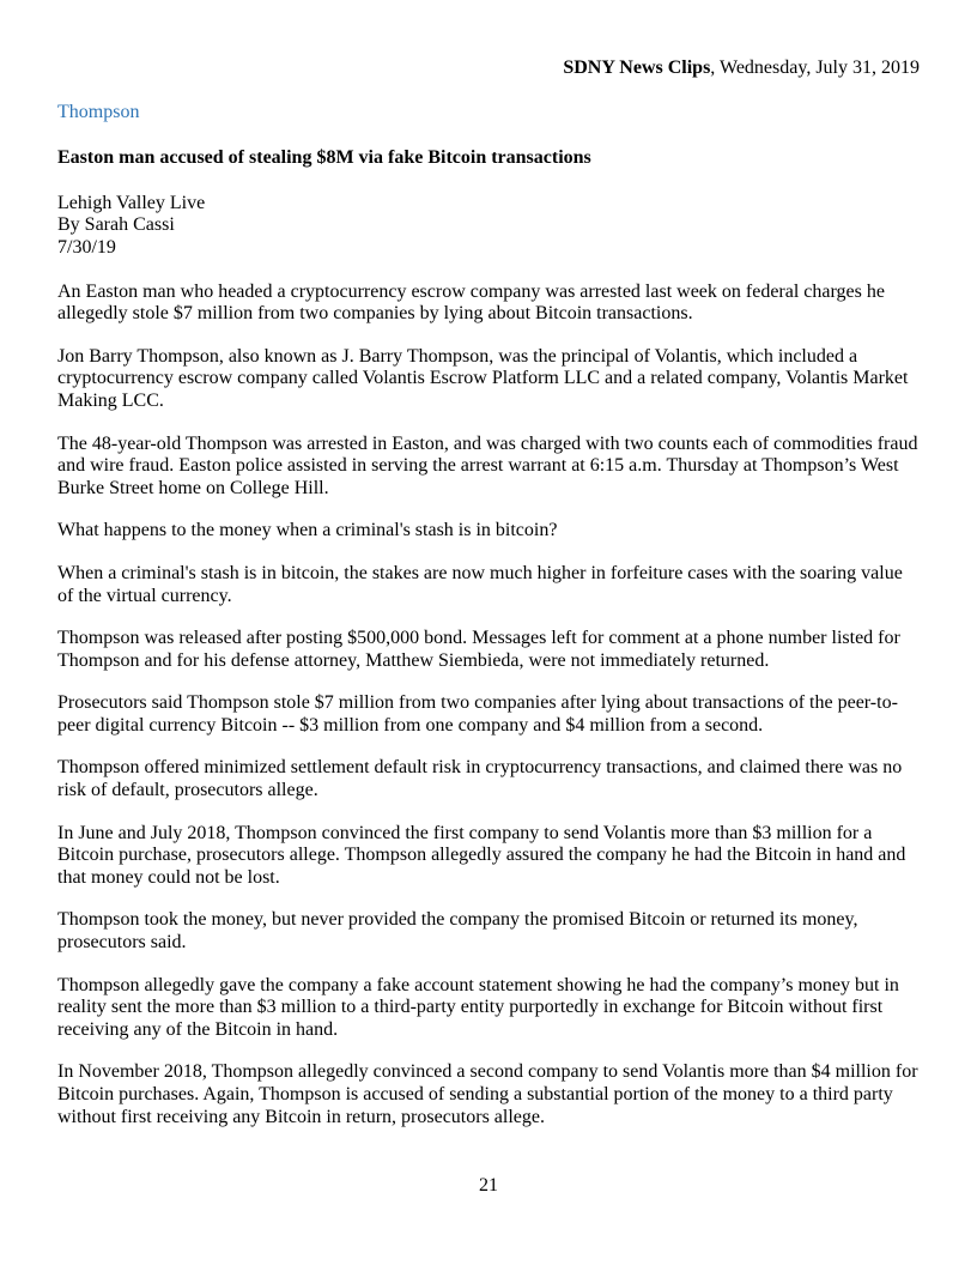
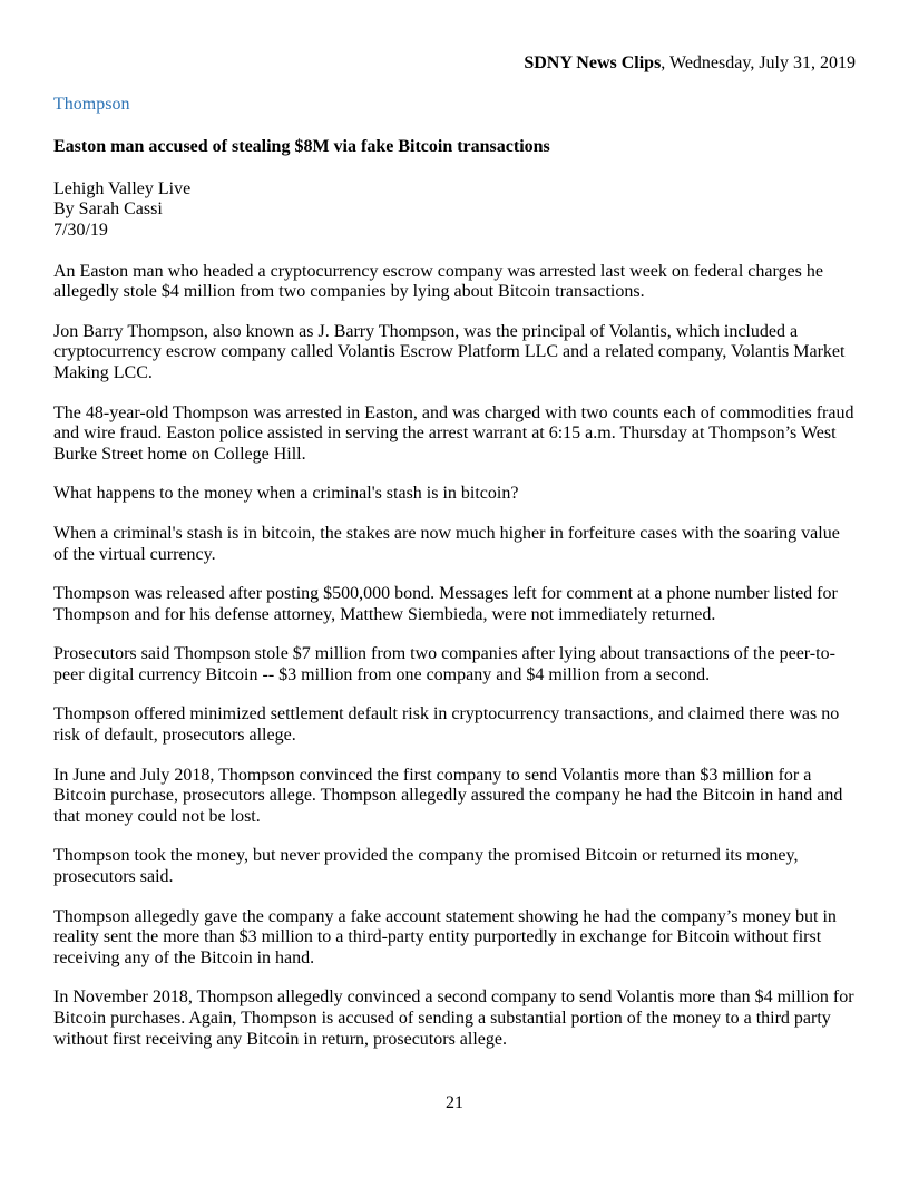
  SDNY News Clips, Wednesday, July 31, 2019
  Thompson
  Easton man accused of stealing $8M via fake Bitcoin transactions
  Lehigh Valley Live
  By Sarah Cassi
  7/30/19
- An Easton man who headed a cryptocurrency escrow company was arrested last week on federal charges he allegedly stole $7 million from two companies by lying about Bitcoin transactions.
+ An Easton man who headed a cryptocurrency escrow company was arrested last week on federal charges he allegedly stole $4 million from two companies by lying about Bitcoin transactions.
  Jon Barry Thompson, also known as J. Barry Thompson, was the principal of Volantis, which included a cryptocurrency escrow company called Volantis Escrow Platform LLC and a related company, Volantis Market Making LCC.
  The 48-year-old Thompson was arrested in Easton, and was charged with two counts each of commodities fraud and wire fraud. Easton police assisted in serving the arrest warrant at 6:15 a.m. Thursday at Thompson’s West Burke Street home on College Hill.
  What happens to the money when a criminal's stash is in bitcoin?
  When a criminal's stash is in bitcoin, the stakes are now much higher in forfeiture cases with the soaring value of the virtual currency.
  Thompson was released after posting $500,000 bond. Messages left for comment at a phone number listed for Thompson and for his defense attorney, Matthew Siembieda, were not immediately returned.
  Prosecutors said Thompson stole $7 million from two companies after lying about transactions of the peer-to-peer digital currency Bitcoin -- $3 million from one company and $4 million from a second.
  Thompson offered minimized settlement default risk in cryptocurrency transactions, and claimed there was no risk of default, prosecutors allege.
  In June and July 2018, Thompson convinced the first company to send Volantis more than $3 million for a Bitcoin purchase, prosecutors allege. Thompson allegedly assured the company he had the Bitcoin in hand and that money could not be lost.
  Thompson took the money, but never provided the company the promised Bitcoin or returned its money, prosecutors said.
  Thompson allegedly gave the company a fake account statement showing he had the company’s money but in reality sent the more than $3 million to a third-party entity purportedly in exchange for Bitcoin without first receiving any of the Bitcoin in hand.
  In November 2018, Thompson allegedly convinced a second company to send Volantis more than $4 million for Bitcoin purchases. Again, Thompson is accused of sending a substantial portion of the money to a third party without first receiving any Bitcoin in return, prosecutors allege.
  21
